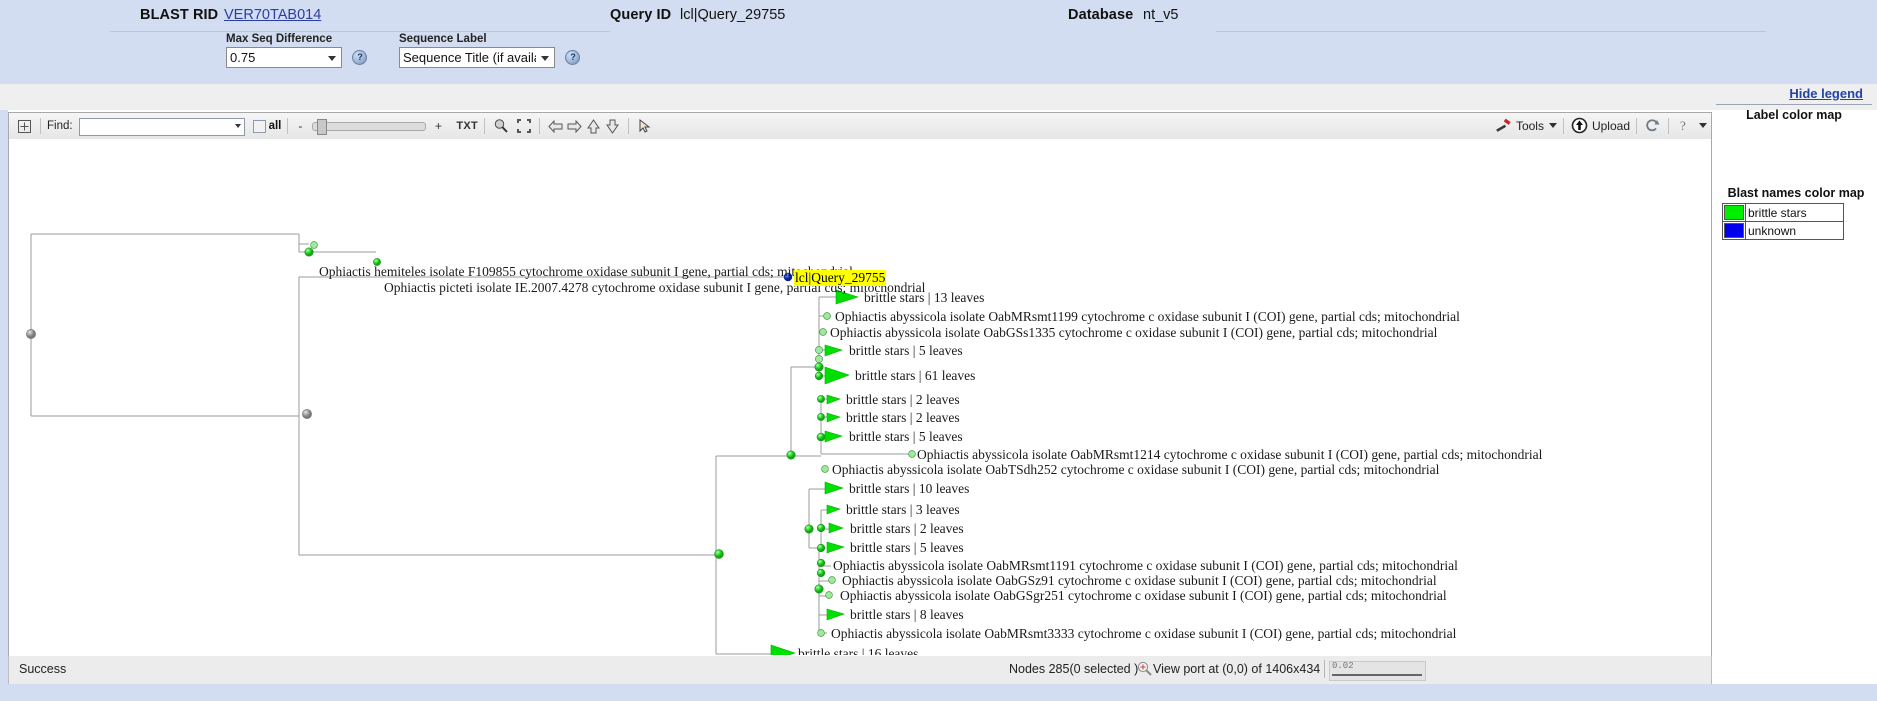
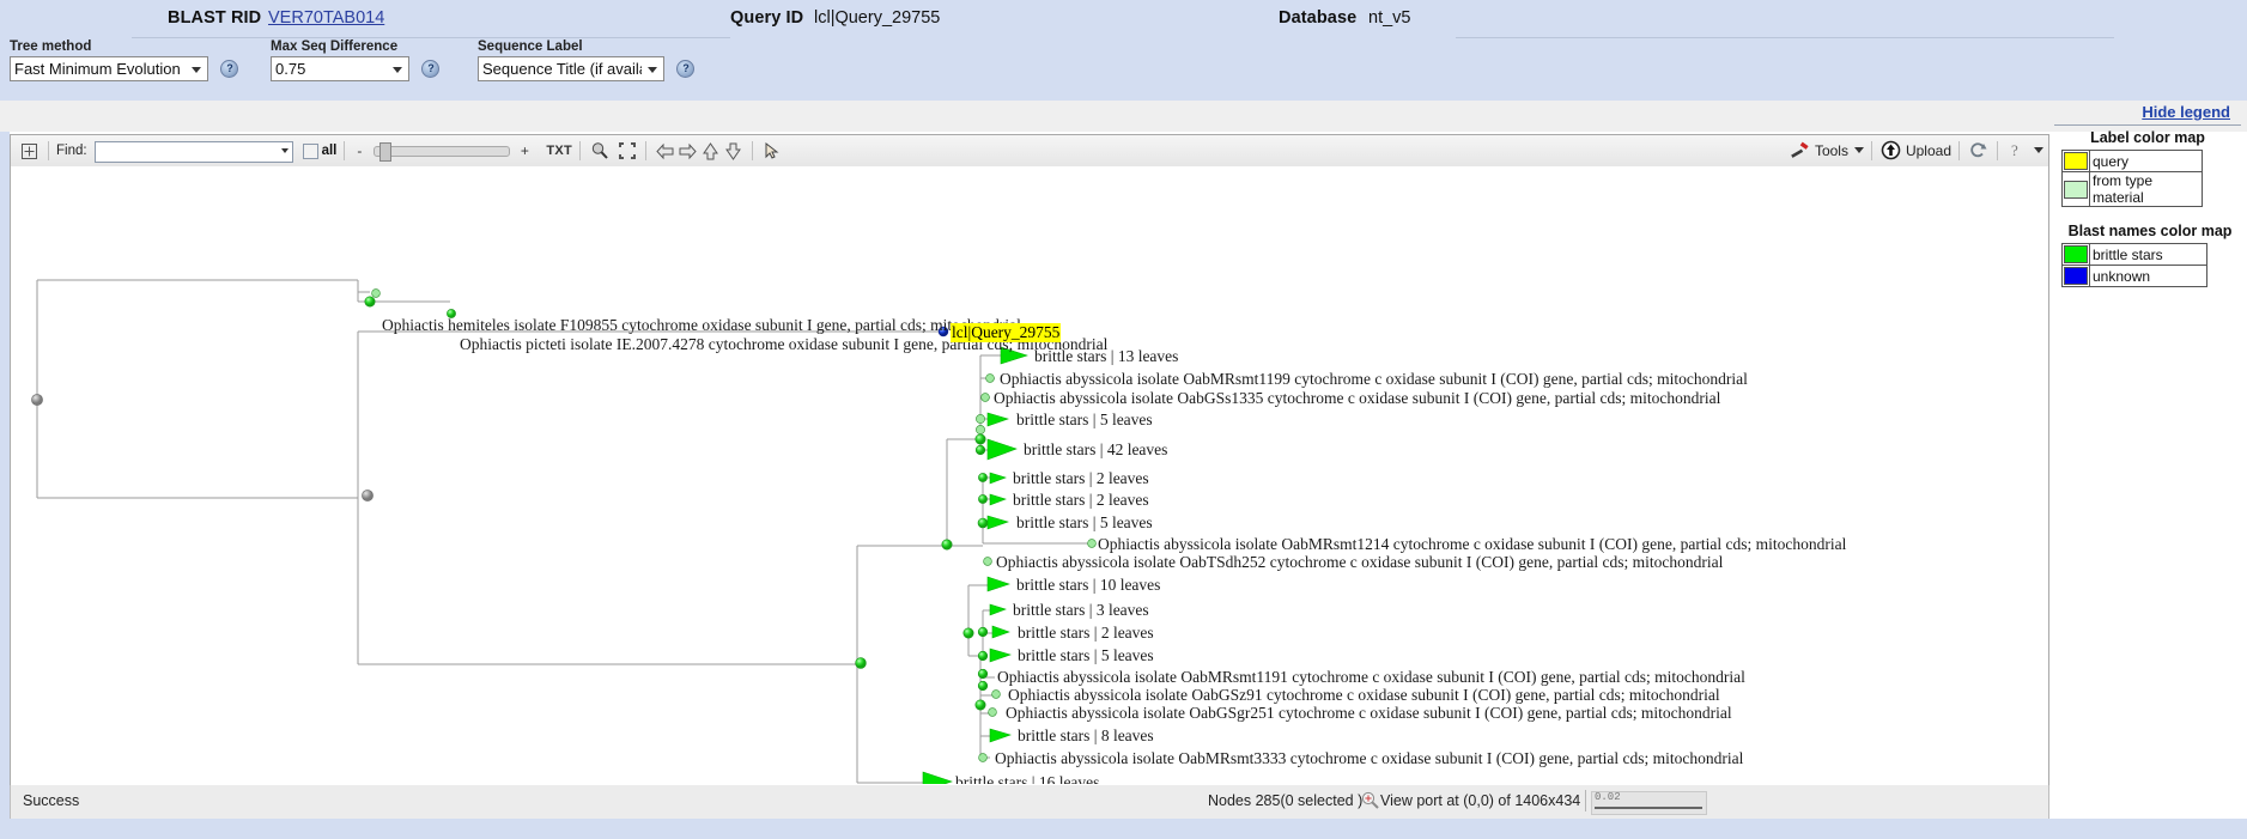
  BLAST RID
  VER70TAB014
  Query ID
  lcl|Query_29755
  Database
  nt_v5
+ Tree method
+ Fast Minimum Evolution ?
  Max Seq Difference
  0.75 ?
  Sequence Label
  Sequence Title (if avail ?
  Hide legend
  Find:
  all
  -
  +
  TXT
  Tools
  Upload
  ?
  Ophiactis hemiteles isolate F109855 cytochrome oxidase subunit I gene, partial cds; mi
  Ophiactis picteti isolate IE.2007.4278 cytochrome oxidase subunit I gene, partial cds; mitochondrial
  lcl|Query_29755
  brittle stars | 13 leaves
  Ophiactis abyssicola isolate OabMRsmt1199 cytochrome c oxidase subunit I (COI) gene, partial cds; mitochondrial
  Ophiactis abyssicola isolate OabGSs1335 cytochrome c oxidase subunit I (COI) gene, partial cds; mitochondrial
  brittle stars | 5 leaves
- brittle stars | 61 leaves
+ brittle stars | 42 leaves
  brittle stars | 2 leaves
  brittle stars | 2 leaves
  brittle stars | 5 leaves
  Ophiactis abyssicola isolate OabMRsmt1214 cytochrome c oxidase subunit I (COI) gene, partial cds; mitochondrial
  Ophiactis abyssicola isolate OabTSdh252 cytochrome c oxidase subunit I (COI) gene, partial cds; mitochondrial
  brittle stars | 10 leaves
  brittle stars | 3 leaves
  brittle stars | 2 leaves
  brittle stars | 5 leaves
  Ophiactis abyssicola isolate OabMRsmt1191 cytochrome c oxidase subunit I (COI) gene, partial cds; mitochondrial
  Ophiactis abyssicola isolate OabGSz91 cytochrome c oxidase subunit I (COI) gene, partial cds; mitochondrial
  Ophiactis abyssicola isolate OabGSgr251 cytochrome c oxidase subunit I (COI) gene, partial cds; mitochondrial
  brittle stars | 8 leaves
  Ophiactis abyssicola isolate OabMRsmt3333 cytochrome c oxidase subunit I (COI) gene, partial cds; mitochondrial
  brittle stars | 16 leaves
  Label color map
+ 	query
+ 	from type material
  Blast names color map
  	brittle stars
  	unknown
  Success
  Nodes 285(0 selected )
  View port at (0,0) of 1406x434
  0.02
